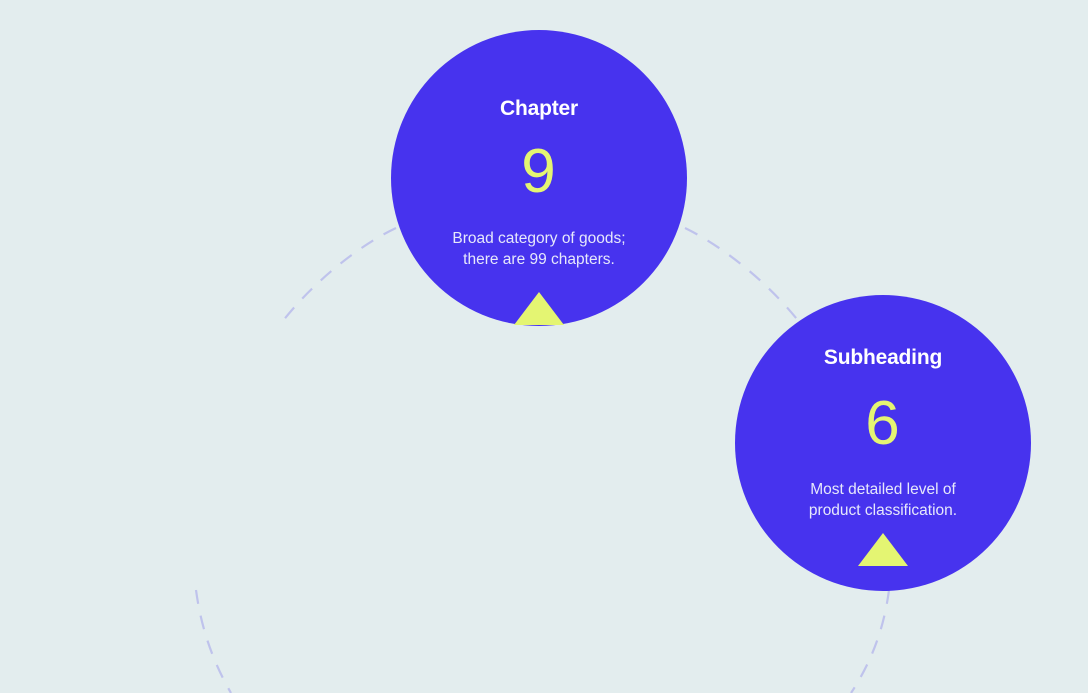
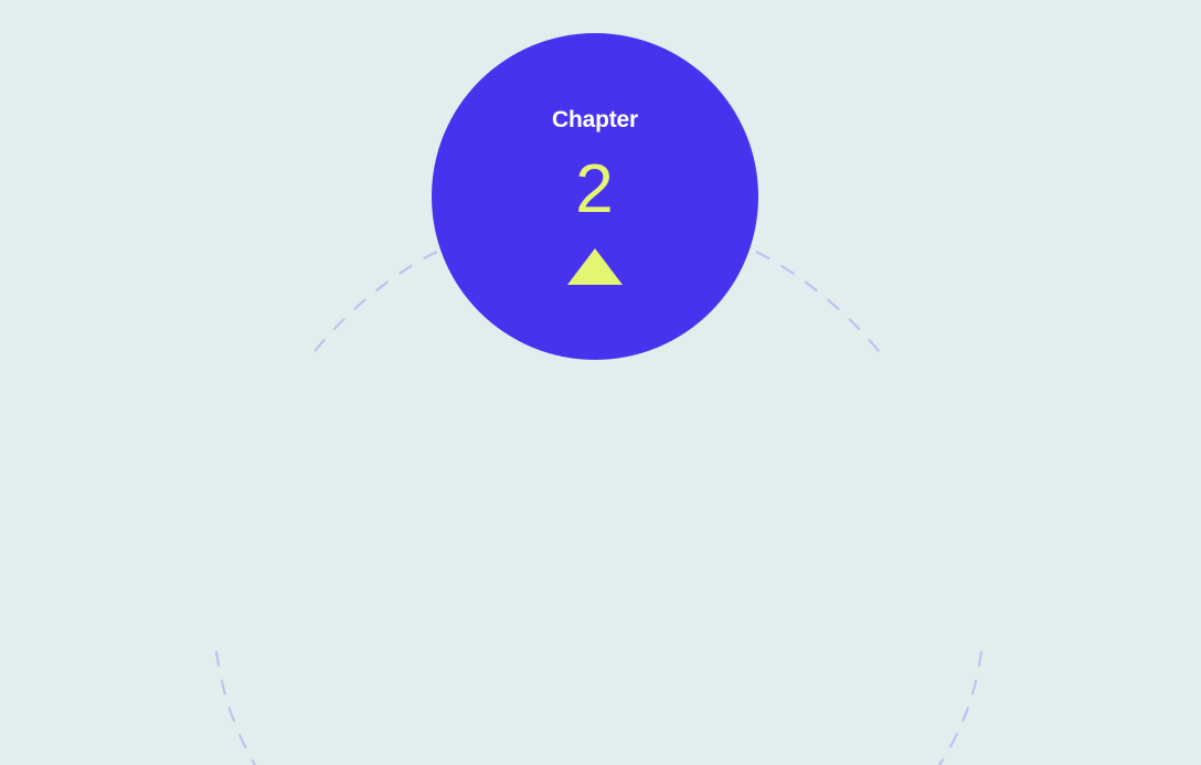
  Chapter
- 9
+ 2
- Broad category of goods;
- there are 99 chapters.
- Subheading
- 6
- Most detailed level of
- product classification.
